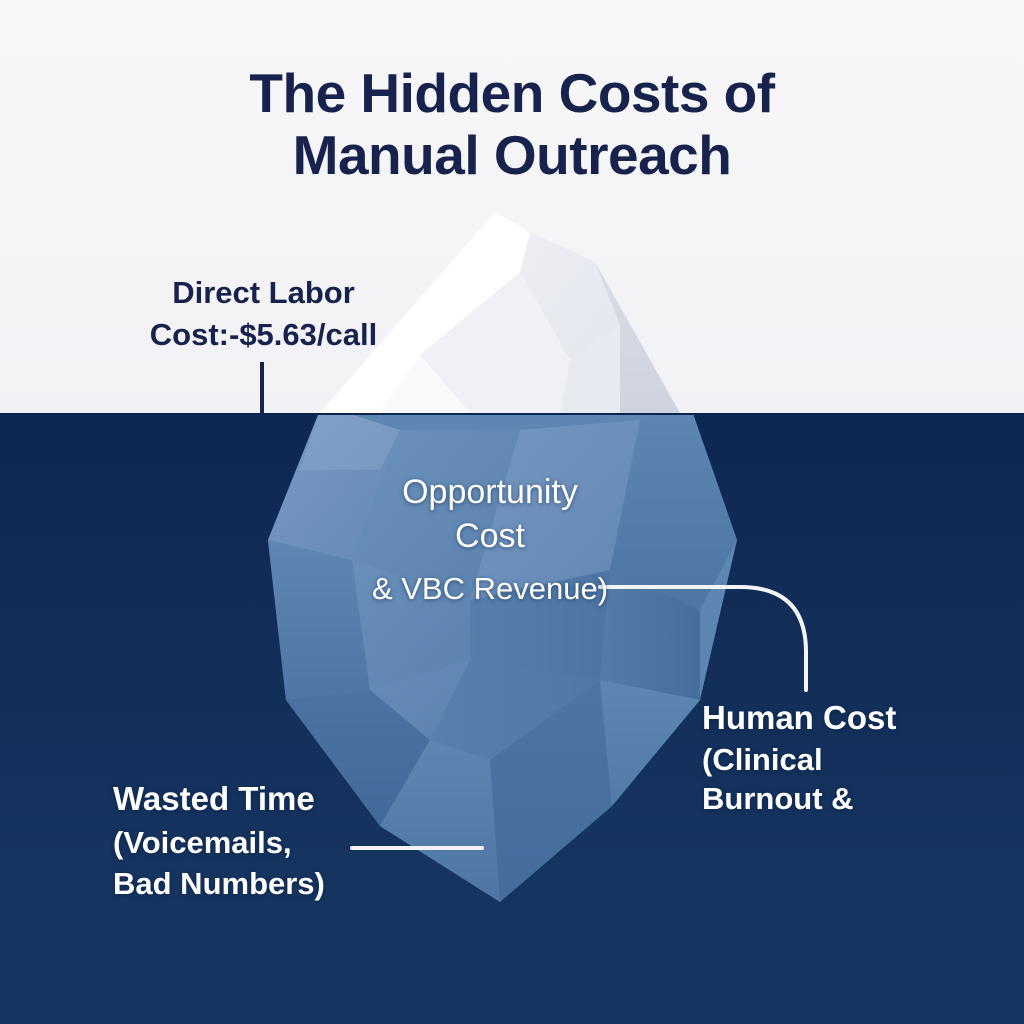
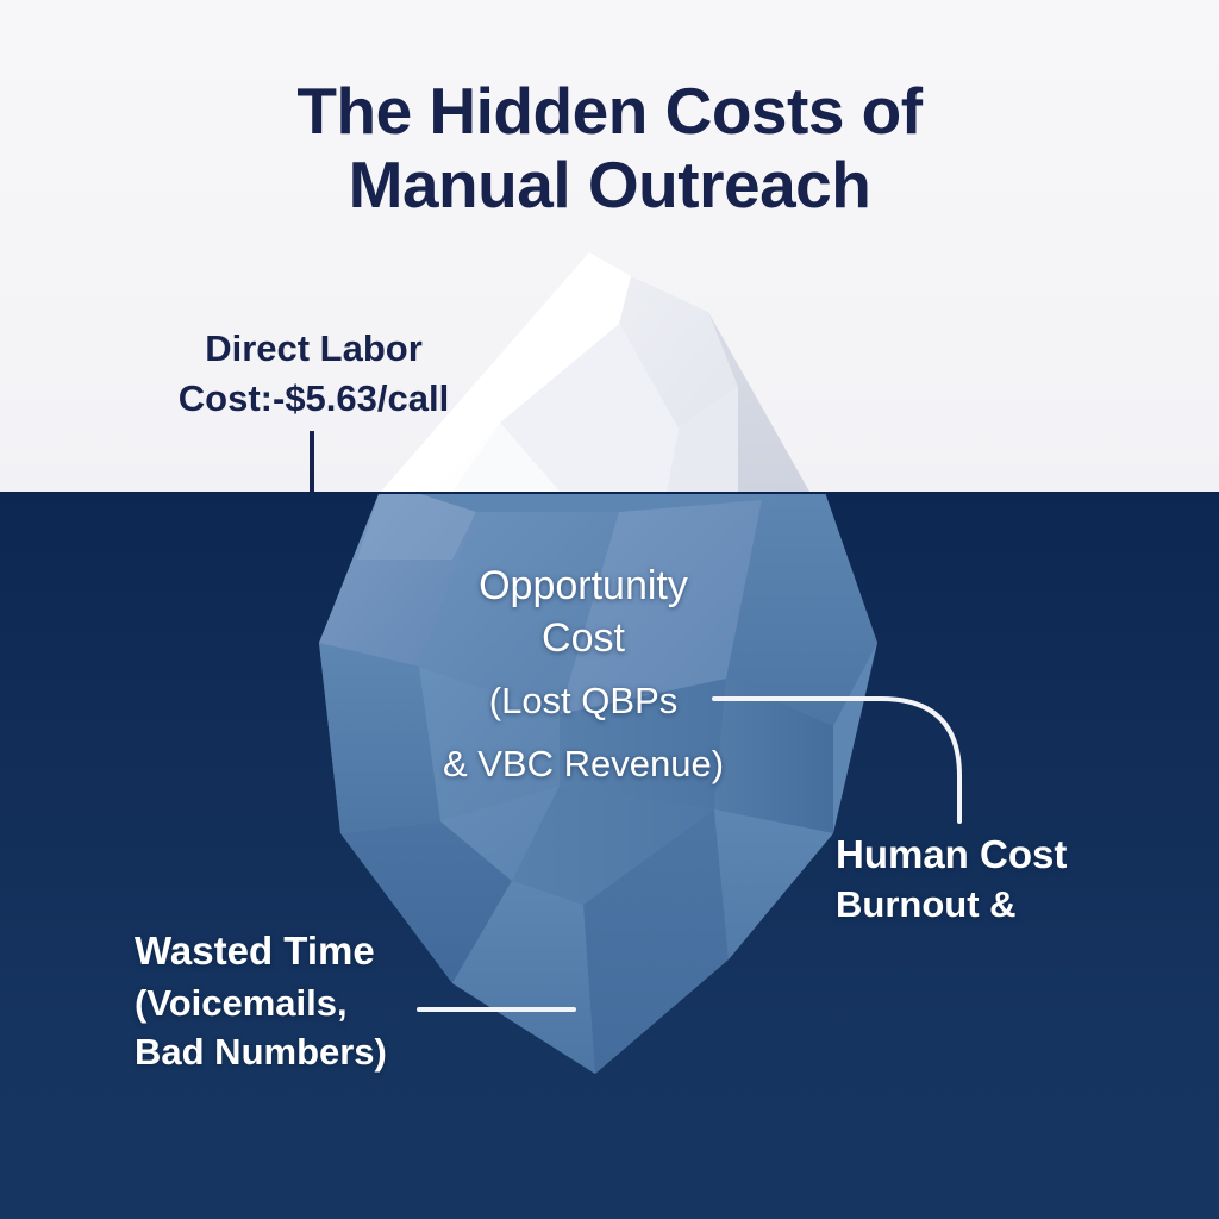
  The Hidden Costs of
  Manual Outreach
  Direct Labor
  Cost:-$5.63/call
  Opportunity
  Cost
+ (Lost QBPs
  & VBC Revenue)
  Human Cost
- (Clinical
  Burnout &
  Wasted Time
  (Voicemails,
  Bad Numbers)
